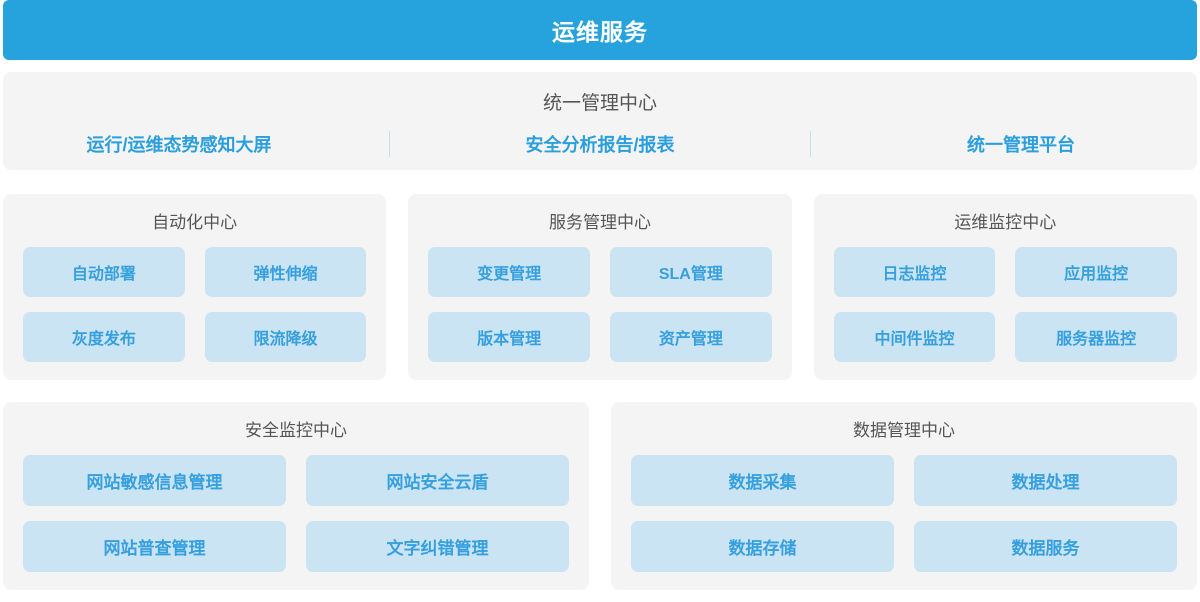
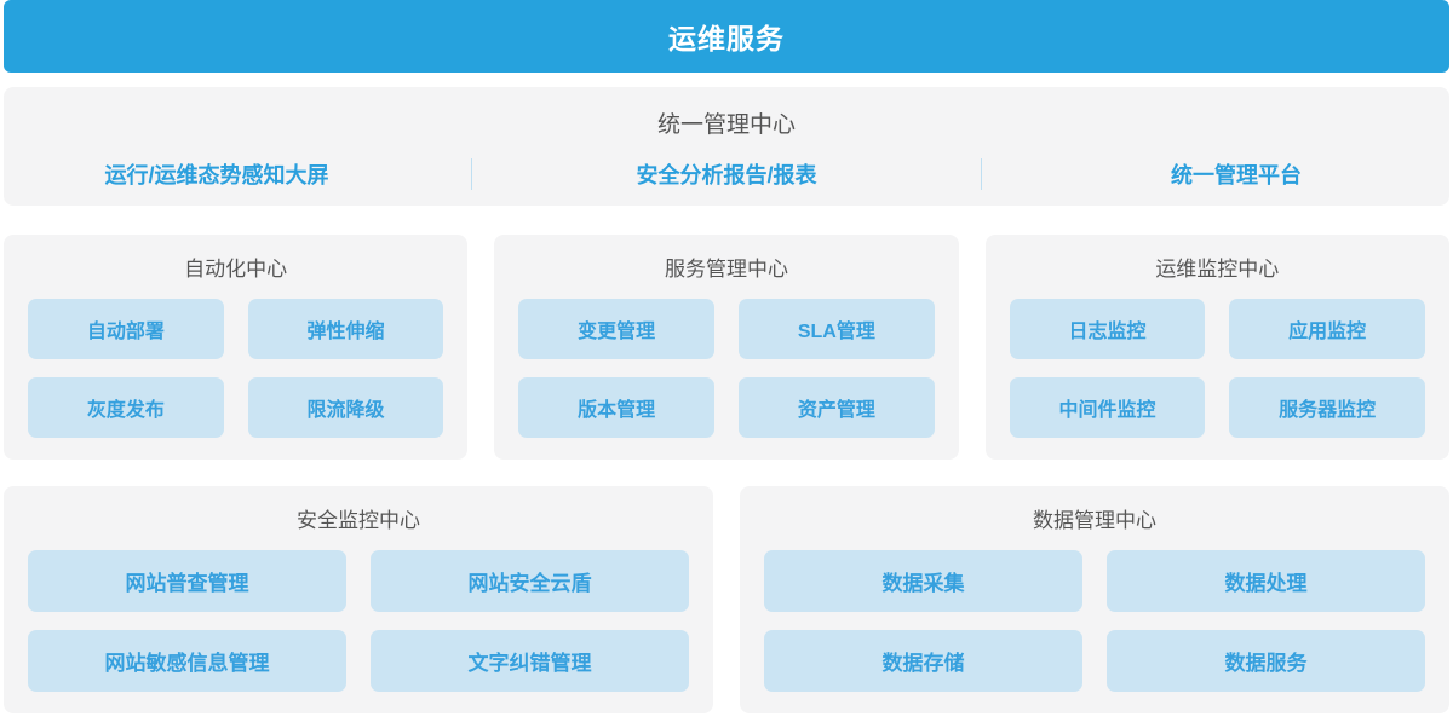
  运维服务
  统一管理中心
  运行/运维态势感知大屏
  安全分析报告/报表
  统一管理平台
  自动化中心
  自动部署
  弹性伸缩
  灰度发布
  限流降级
  服务管理中心
  变更管理
  SLA管理
  版本管理
  资产管理
  运维监控中心
  日志监控
  应用监控
  中间件监控
  服务器监控
  安全监控中心
- 网站敏感信息管理
+ 网站普查管理
  网站安全云盾
- 网站普查管理
+ 网站敏感信息管理
  文字纠错管理
  数据管理中心
  数据采集
  数据处理
  数据存储
  数据服务
